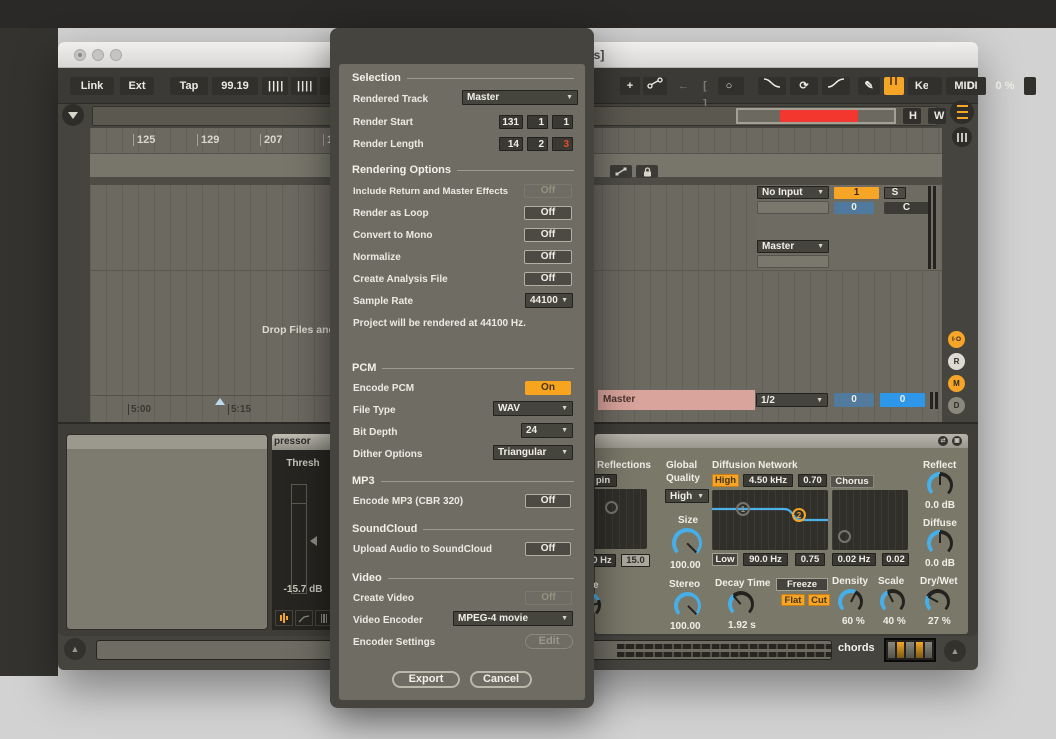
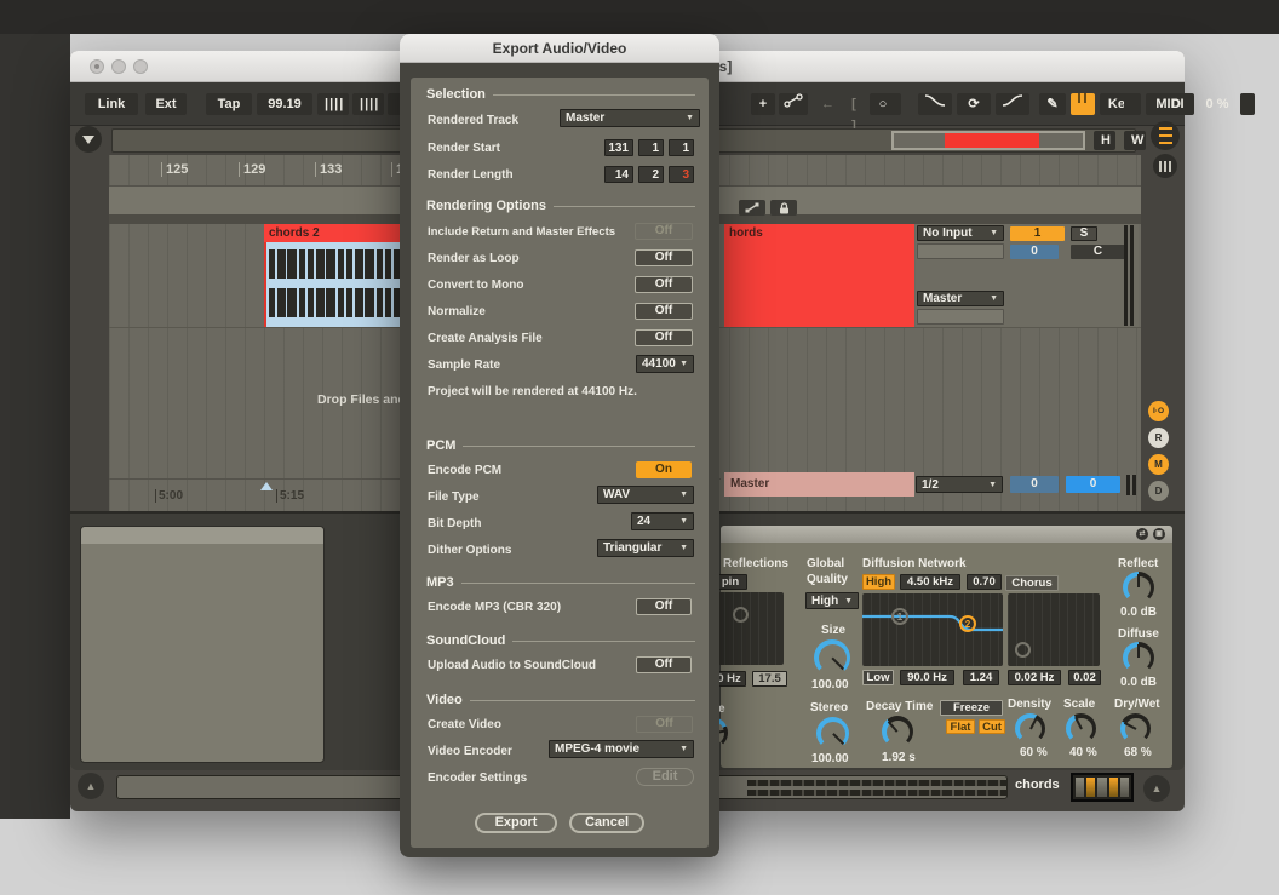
  Link
  Ext
  Tap
  99.19
  ||||
  ||||
  +
  ←
  [ ]
  ○
  ⟳
  ✎
  MIDI
  0 %
  D
  H
  W
  125
  129
- 207
+ 133
+ chords 2
+ hords
  No Input
  Master
  1
  S
  0
  C
  Drop Files an
  5:00
  5:15
  Master
  1/2
  0
  0
  R
  M
  D
- pressor
- Thresh
- -15.7 dB
  Reflections
  pin
  0 Hz
- 15.0
+ 17.5
  e
  Global
  Quality
  High
  Size
  100.00
  Stereo
  100.00
  Diffusion Network
  High
  4.50 kHz
  0.70
  1
  2
  Low
  90.0 Hz
- 0.75
+ 1.24
  Decay Time
  1.92 s
  Freeze
  Flat
  Cut
  Chorus
  0.02 Hz
  0.02
  Reflect
  0.0 dB
  Diffuse
  0.0 dB
  Density
  60 %
  Scale
  40 %
  Dry/Wet
- 27 %
+ 68 %
  ▲
  chords
  ▲
+ Export Audio/Video
  Selection
  Rendered Track
  Master
  Render Start
  131
  1
  1
  Render Length
  14
  2
  3
  Rendering Options
  Include Return and Master Effects
  Off
  Render as Loop
  Off
  Convert to Mono
  Off
  Normalize
  Off
  Create Analysis File
  Off
  Sample Rate
  44100
  Project will be rendered at 44100 Hz.
  PCM
  Encode PCM
  On
  File Type
  WAV
  Bit Depth
  24
  Dither Options
  Triangular
  MP3
  Encode MP3 (CBR 320)
  Off
  SoundCloud
  Upload Audio to SoundCloud
  Off
  Video
  Create Video
  Off
  Video Encoder
  MPEG-4 movie
  Encoder Settings
  Edit
  Export
  Cancel
